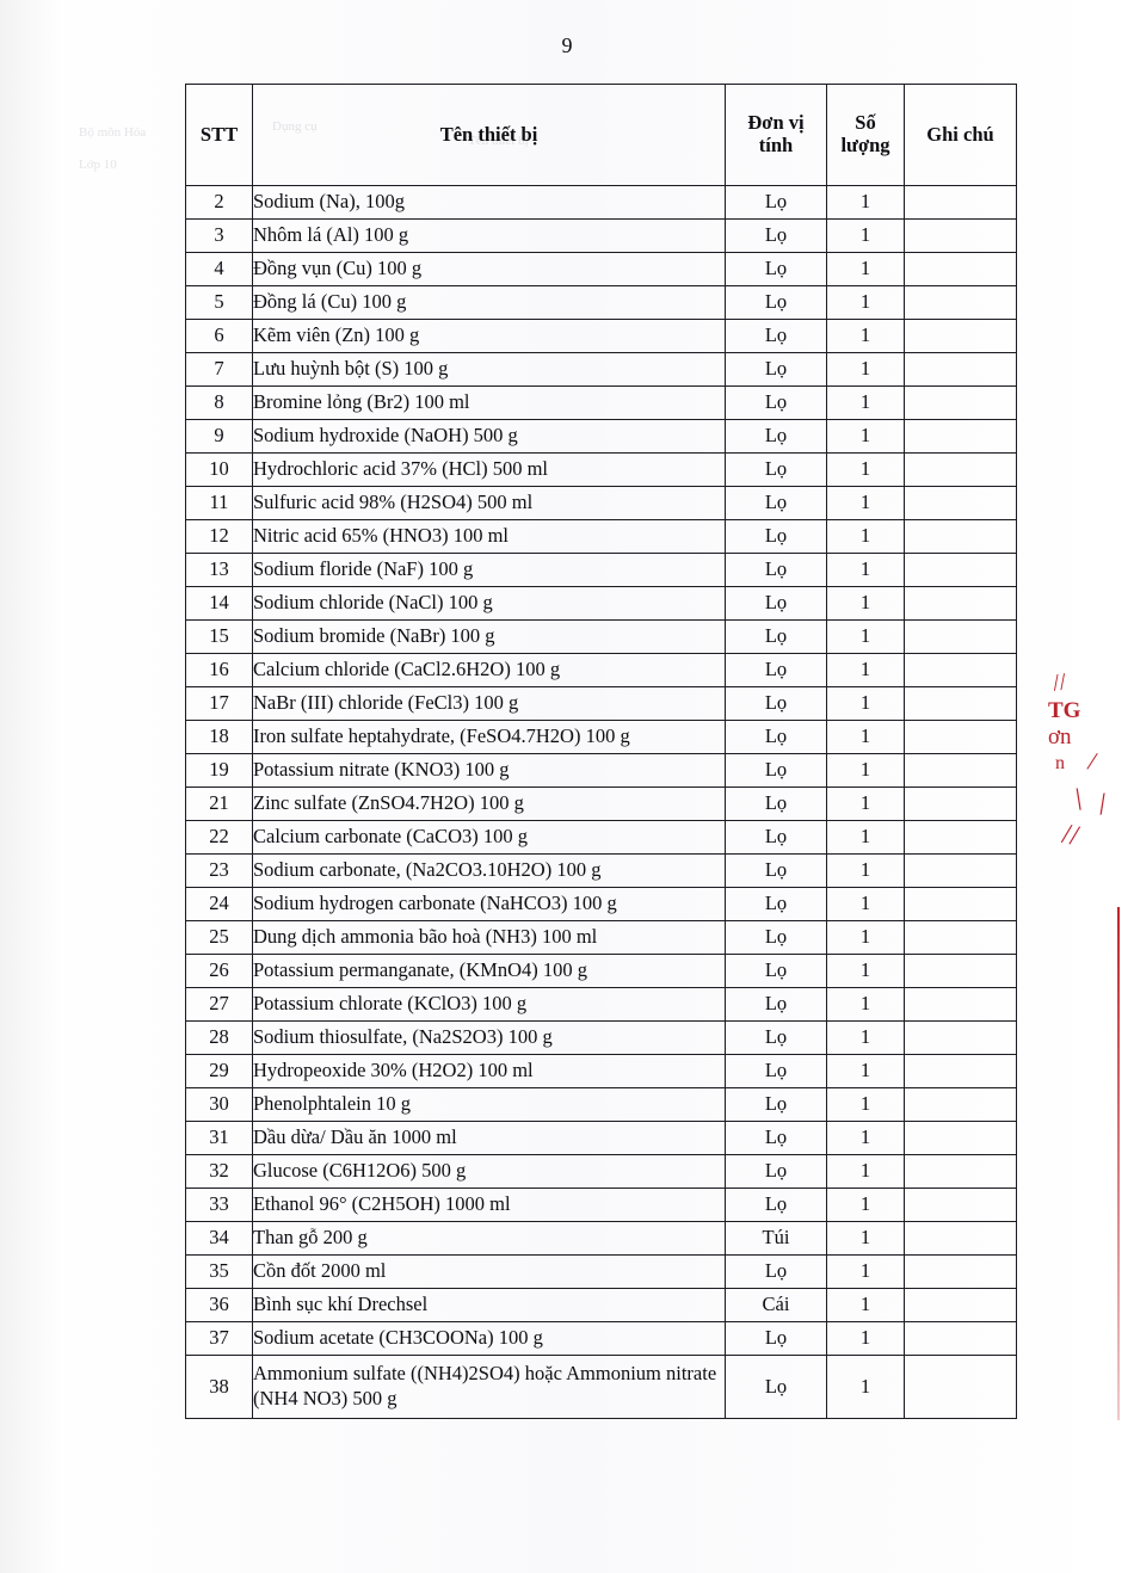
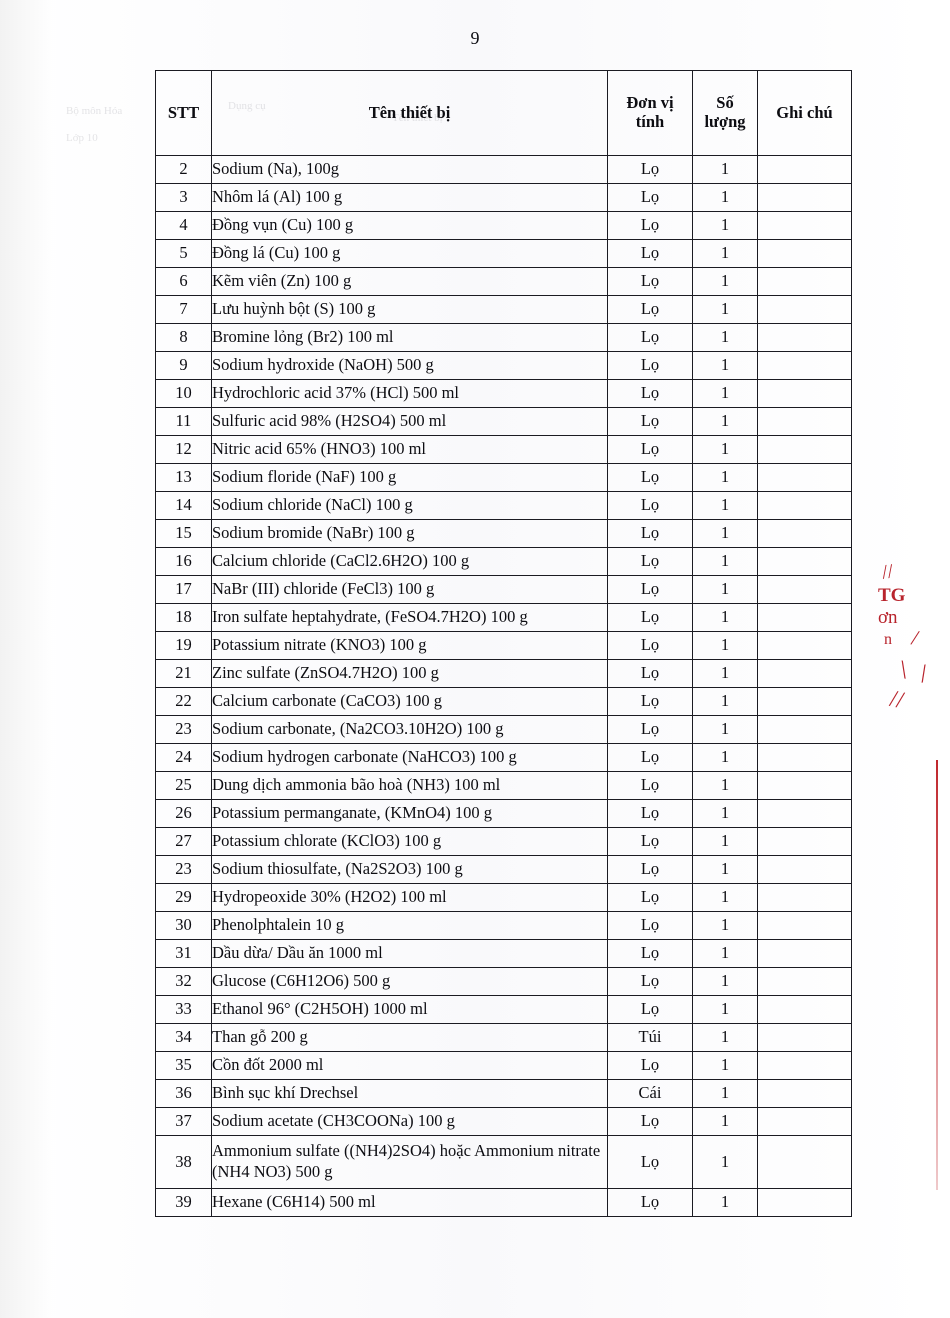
  9
  Bộ môn Hóa
  Dụng cụ
  Tên thiết bị
  Lớp 10
  STT	Tên thiết bị	Đơn vị tính	Số lượng	Ghi chú
  2	Sodium (Na), 100g	Lọ	1
  3	Nhôm lá (Al) 100 g	Lọ	1
  4	Đồng vụn (Cu) 100 g	Lọ	1
  5	Đồng lá (Cu) 100 g	Lọ	1
  6	Kẽm viên (Zn) 100 g	Lọ	1
  7	Lưu huỳnh bột (S) 100 g	Lọ	1
  8	Bromine lỏng (Br2) 100 ml	Lọ	1
  9	Sodium hydroxide (NaOH) 500 g	Lọ	1
  10	Hydrochloric acid 37% (HCl) 500 ml	Lọ	1
  11	Sulfuric acid 98% (H2SO4) 500 ml	Lọ	1
  12	Nitric acid 65% (HNO3) 100 ml	Lọ	1
  13	Sodium floride (NaF) 100 g	Lọ	1
  14	Sodium chloride (NaCl) 100 g	Lọ	1
  15	Sodium bromide (NaBr) 100 g	Lọ	1
  16	Calcium chloride (CaCl2.6H2O) 100 g	Lọ	1
  17	NaBr (III) chloride (FeCl3) 100 g	Lọ	1
  18	Iron sulfate heptahydrate, (FeSO4.7H2O) 100 g	Lọ	1
  19	Potassium nitrate (KNO3) 100 g	Lọ	1
  21	Zinc sulfate (ZnSO4.7H2O) 100 g	Lọ	1
  22	Calcium carbonate (CaCO3) 100 g	Lọ	1
  23	Sodium carbonate, (Na2CO3.10H2O) 100 g	Lọ	1
  24	Sodium hydrogen carbonate (NaHCO3) 100 g	Lọ	1
  25	Dung dịch ammonia bão hoà (NH3) 100 ml	Lọ	1
  26	Potassium permanganate, (KMnO4) 100 g	Lọ	1
  27	Potassium chlorate (KClO3) 100 g	Lọ	1
- 28	Sodium thiosulfate, (Na2S2O3) 100 g	Lọ	1
+ 23	Sodium thiosulfate, (Na2S2O3) 100 g	Lọ	1
  29	Hydropeoxide 30% (H2O2) 100 ml	Lọ	1
  30	Phenolphtalein 10 g	Lọ	1
  31	Dầu dừa/ Dầu ăn 1000 ml	Lọ	1
  32	Glucose (C6H12O6) 500 g	Lọ	1
  33	Ethanol 96° (C2H5OH) 1000 ml	Lọ	1
  34	Than gỗ 200 g	Túi	1
  35	Cồn đốt 2000 ml	Lọ	1
  36	Bình sục khí Drechsel	Cái	1
  37	Sodium acetate (CH3COONa) 100 g	Lọ	1
  38	Ammonium sulfate ((NH4)2SO4) hoặc Ammonium nitrate (NH4 NO3) 500 g	Lọ	1
+ 39	Hexane (C6H14) 500 ml	Lọ	1
  TG
  ơn
  n
